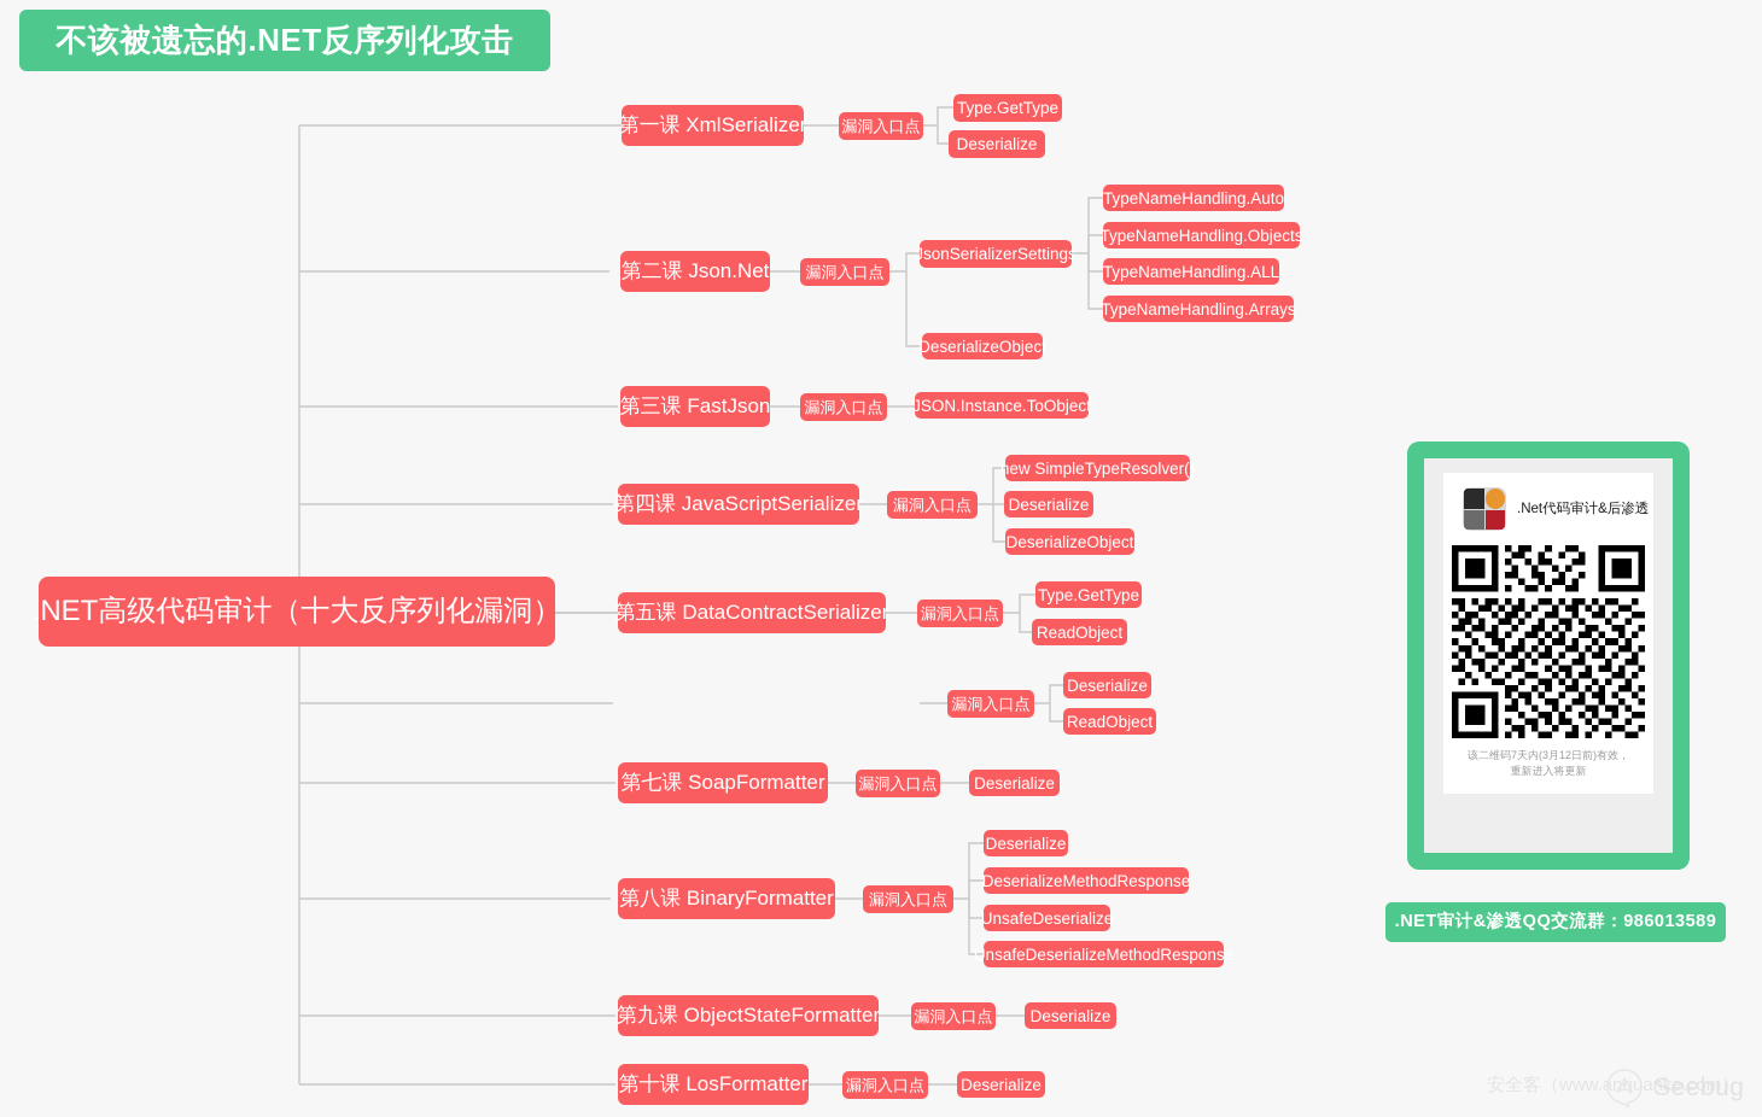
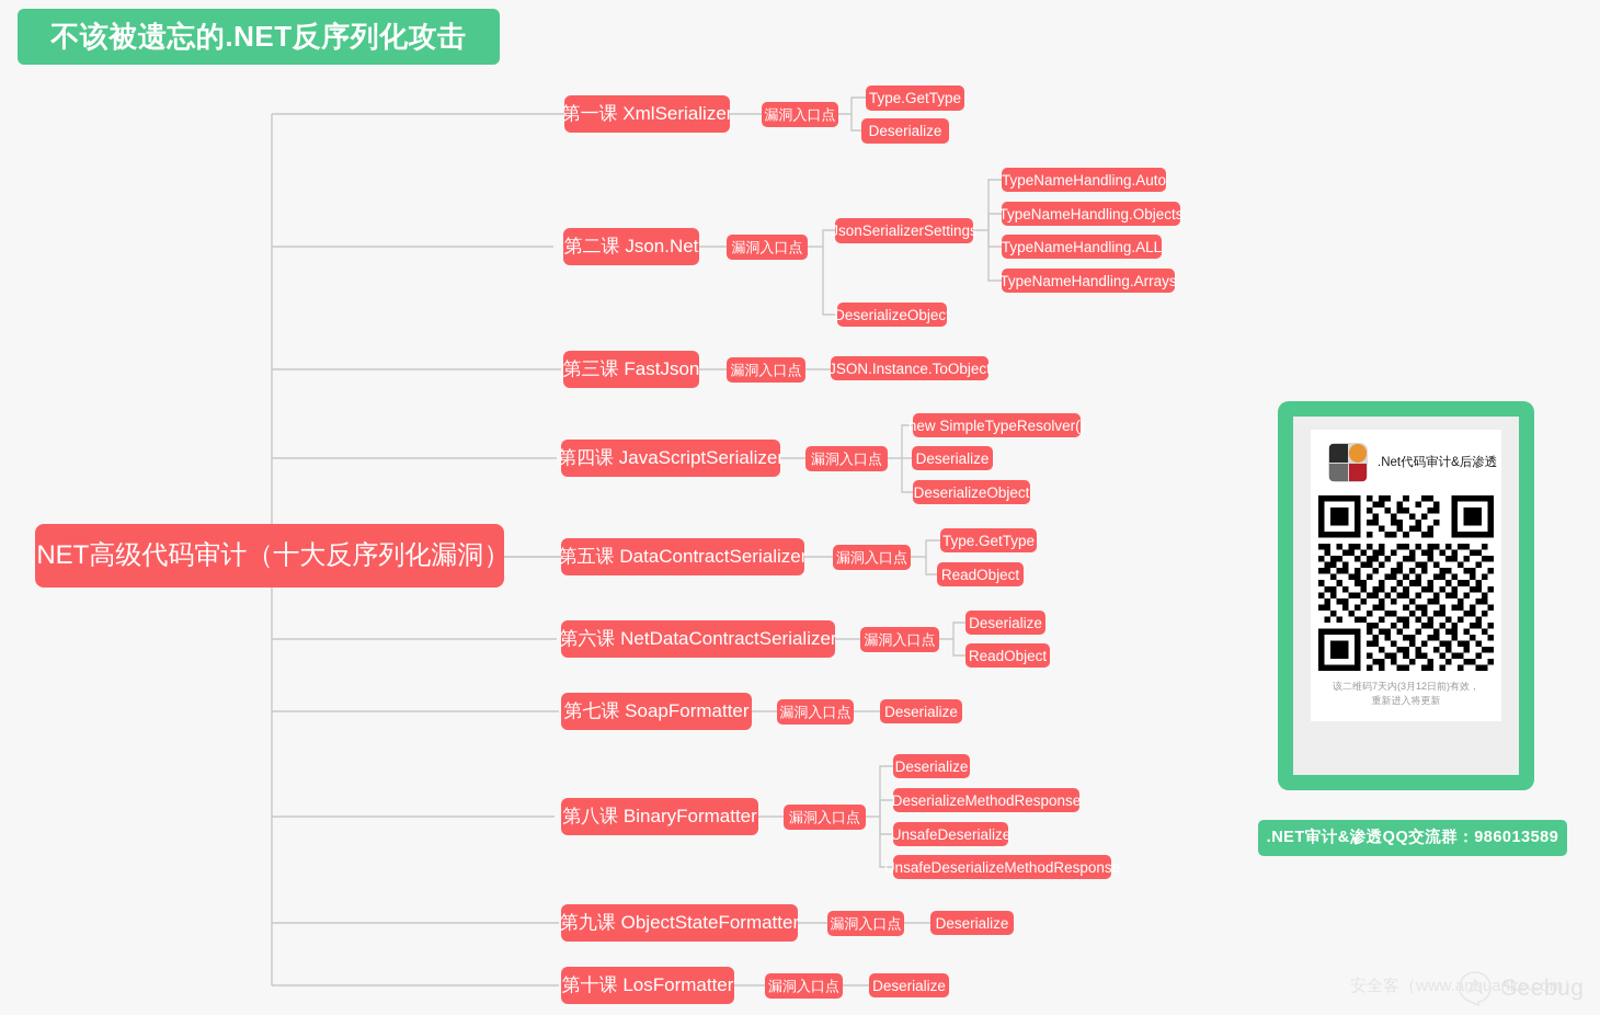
  不该被遗忘的.NET反序列化攻击
  .NET高级代码审计（十大反序列化漏洞）
  第一课 XmlSerializer
  漏洞入口点
  Type.GetType
  Deserialize
  第二课 Json.Net
  漏洞入口点
  JsonSerializerSettings
  DeserializeObject
  TypeNameHandling.Auto
  TypeNameHandling.Objects
  TypeNameHandling.ALL
  TypeNameHandling.Arrays
  第三课 FastJson
  漏洞入口点
  JSON.Instance.ToObject
  第四课 JavaScriptSerializer
  漏洞入口点
  new SimpleTypeResolver()
  Deserialize
  DeserializeObject
  第五课 DataContractSerializer
  漏洞入口点
  Type.GetType
  ReadObject
+ 第六课 NetDataContractSerializer
  漏洞入口点
  Deserialize
  ReadObject
  第七课 SoapFormatter
  漏洞入口点
  Deserialize
  第八课 BinaryFormatter
  漏洞入口点
  Deserialize
  DeserializeMethodResponse
  UnsafeDeserialize
  UnsafeDeserializeMethodResponse
  第九课 ObjectStateFormatter
  漏洞入口点
  Deserialize
  第十课 LosFormatter
  漏洞入口点
  Deserialize
  .Net代码审计&后渗透
  该二维码7天内(3月12日前)有效，重新进入将更新
  .NET审计&渗透QQ交流群：986013589
